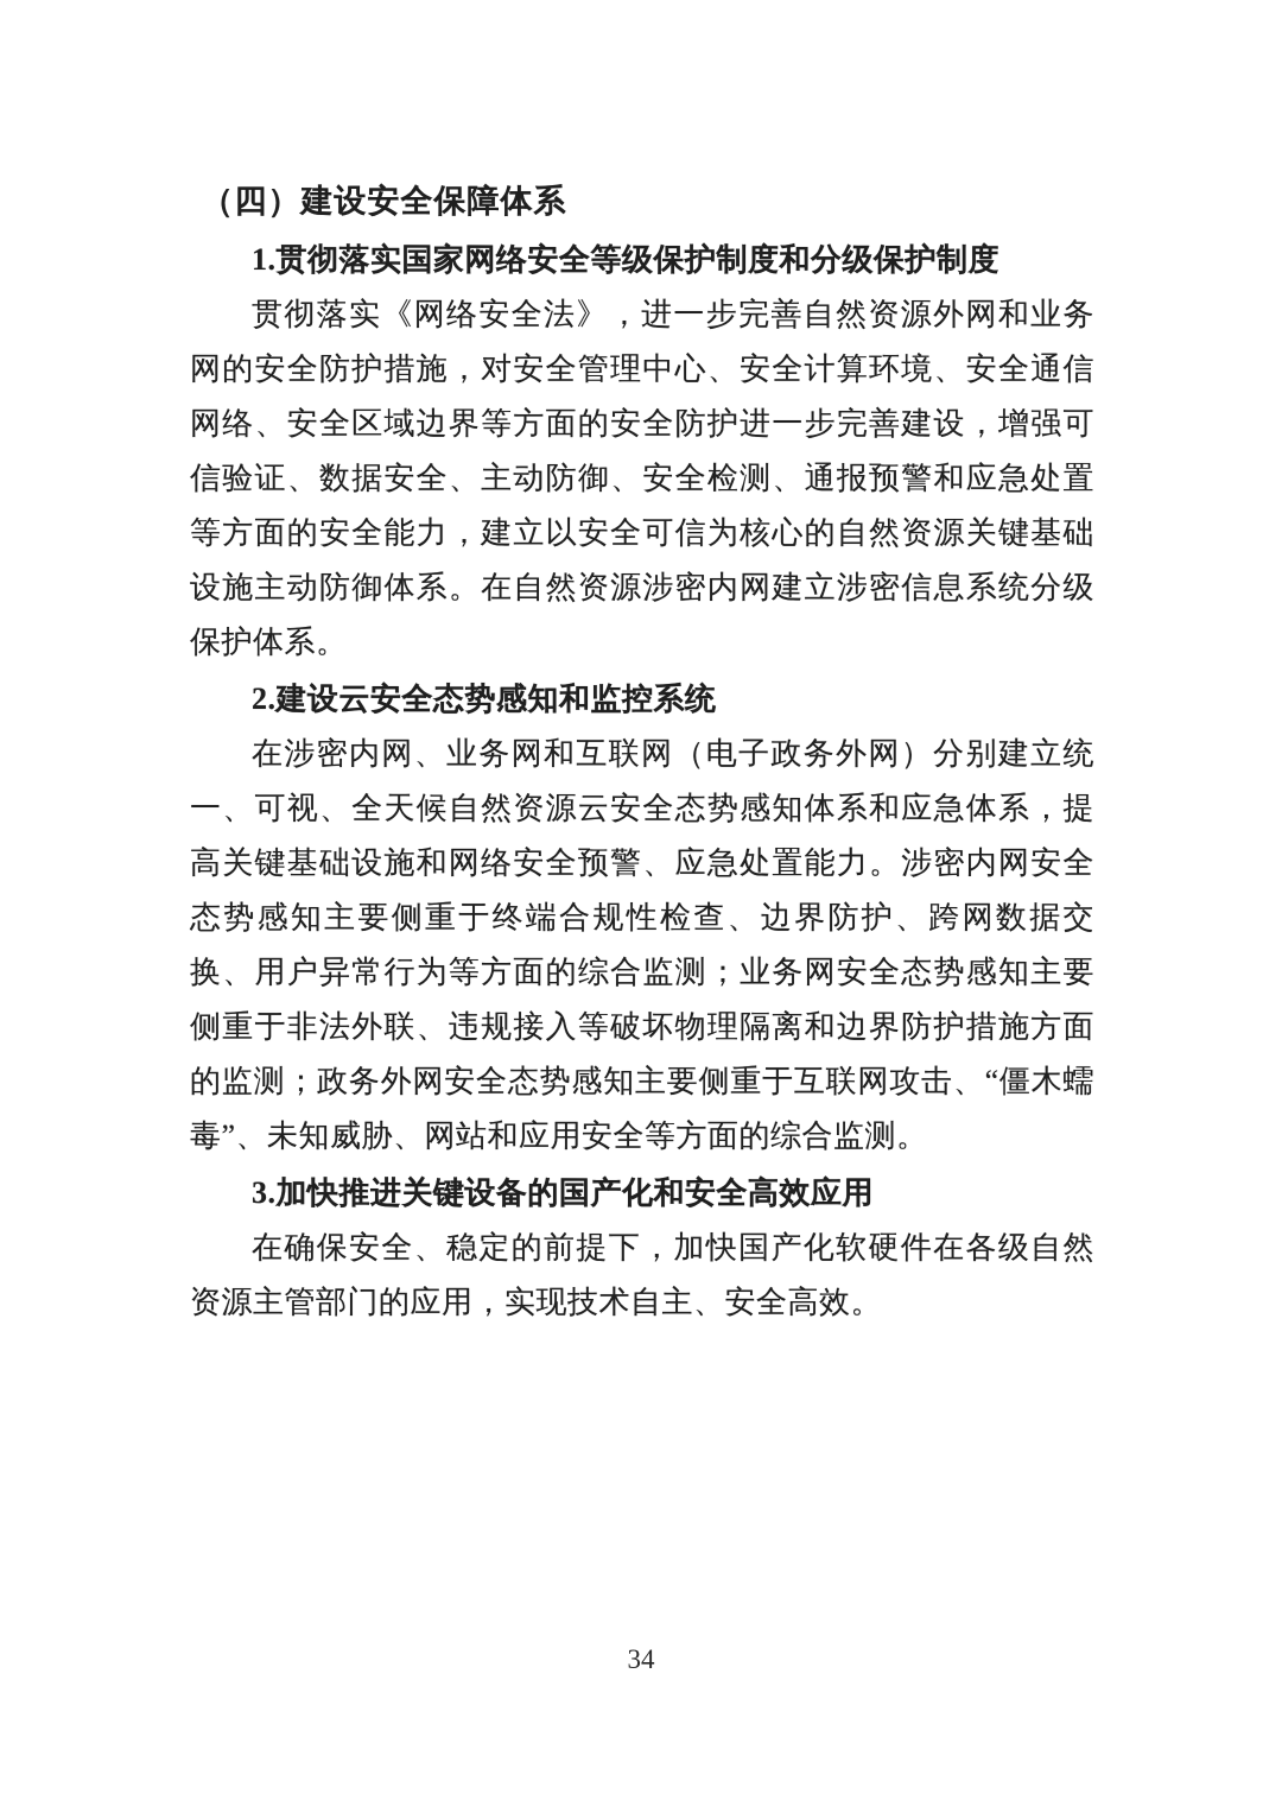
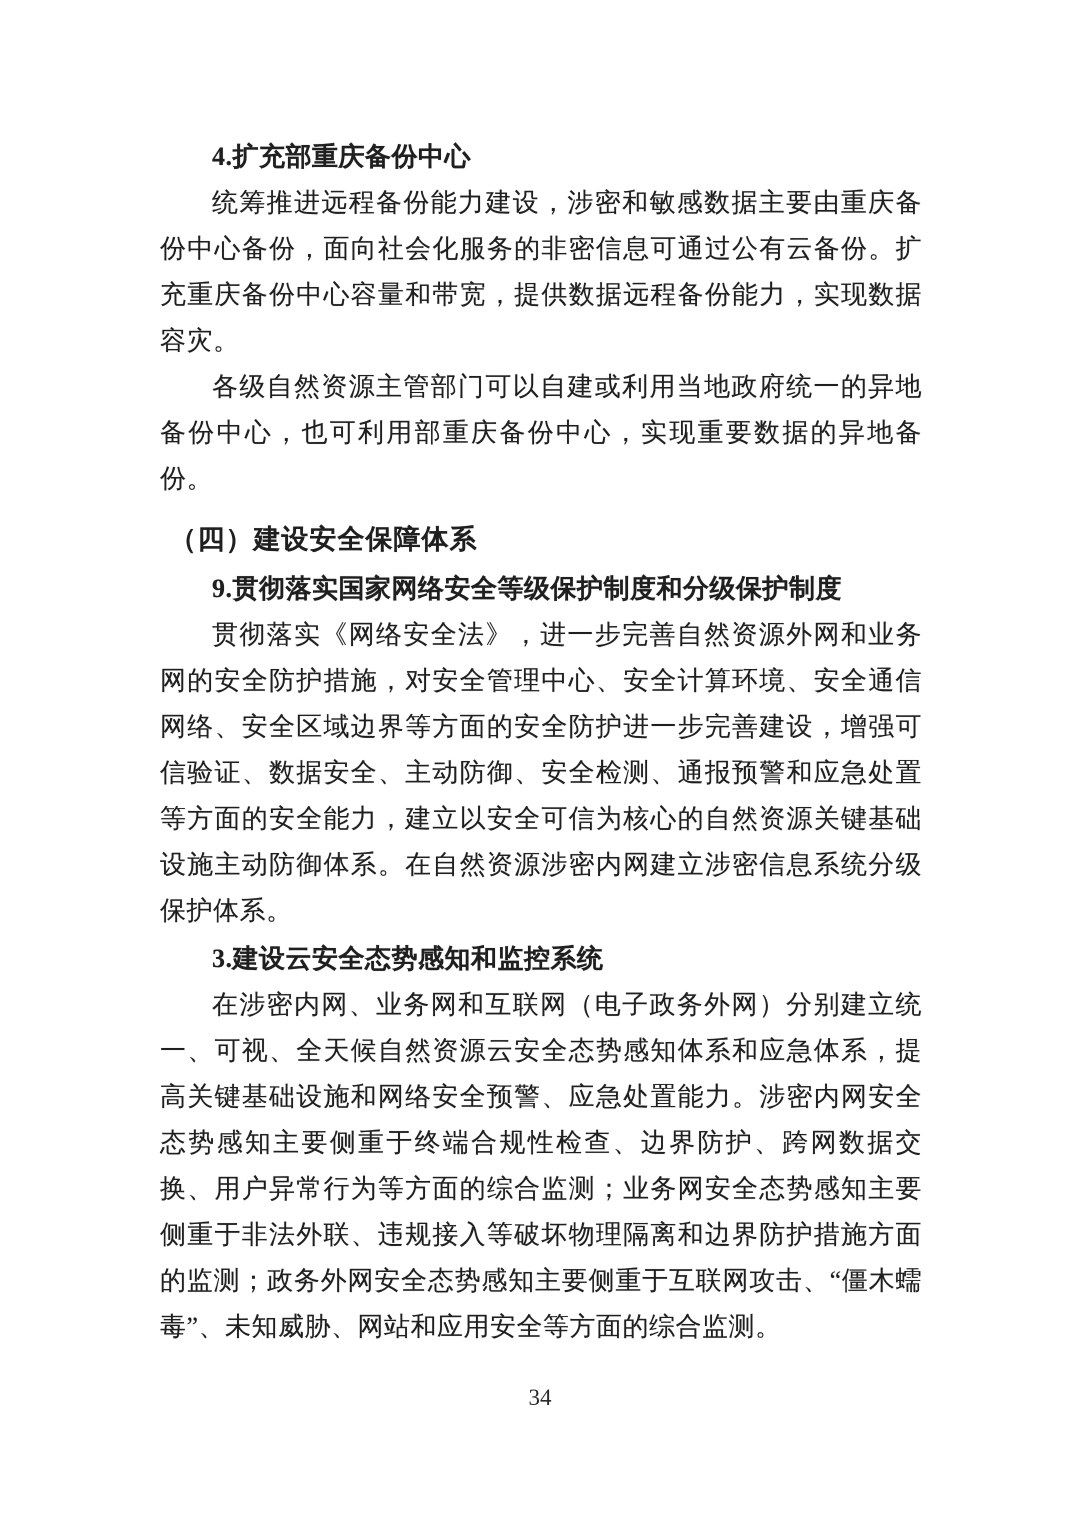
+ 4.扩充部重庆备份中心
+ 统筹推进远程备份能力建设，涉密和敏感数据主要由重庆备份中心备份，面向社会化服务的非密信息可通过公有云备份。扩充重庆备份中心容量和带宽，提供数据远程备份能力，实现数据容灾。
+ 各级自然资源主管部门可以自建或利用当地政府统一的异地备份中心，也可利用部重庆备份中心，实现重要数据的异地备份。
  （四）建设安全保障体系
- 1.贯彻落实国家网络安全等级保护制度和分级保护制度
+ 9.贯彻落实国家网络安全等级保护制度和分级保护制度
  贯彻落实《网络安全法》，进一步完善自然资源外网和业务网的安全防护措施，对安全管理中心、安全计算环境、安全通信网络、安全区域边界等方面的安全防护进一步完善建设，增强可信验证、数据安全、主动防御、安全检测、通报预警和应急处置等方面的安全能力，建立以安全可信为核心的自然资源关键基础设施主动防御体系。在自然资源涉密内网建立涉密信息系统分级保护体系。
- 2.建设云安全态势感知和监控系统
+ 3.建设云安全态势感知和监控系统
  在涉密内网、业务网和互联网（电子政务外网）分别建立统一、可视、全天候自然资源云安全态势感知体系和应急体系，提高关键基础设施和网络安全预警、应急处置能力。涉密内网安全态势感知主要侧重于终端合规性检查、边界防护、跨网数据交换、用户异常行为等方面的综合监测；业务网安全态势感知主要侧重于非法外联、违规接入等破坏物理隔离和边界防护措施方面的监测；政务外网安全态势感知主要侧重于互联网攻击、“僵木蠕毒”、未知威胁、网站和应用安全等方面的综合监测。
- 3.加快推进关键设备的国产化和安全高效应用
- 在确保安全、稳定的前提下，加快国产化软硬件在各级自然资源主管部门的应用，实现技术自主、安全高效。
  34
